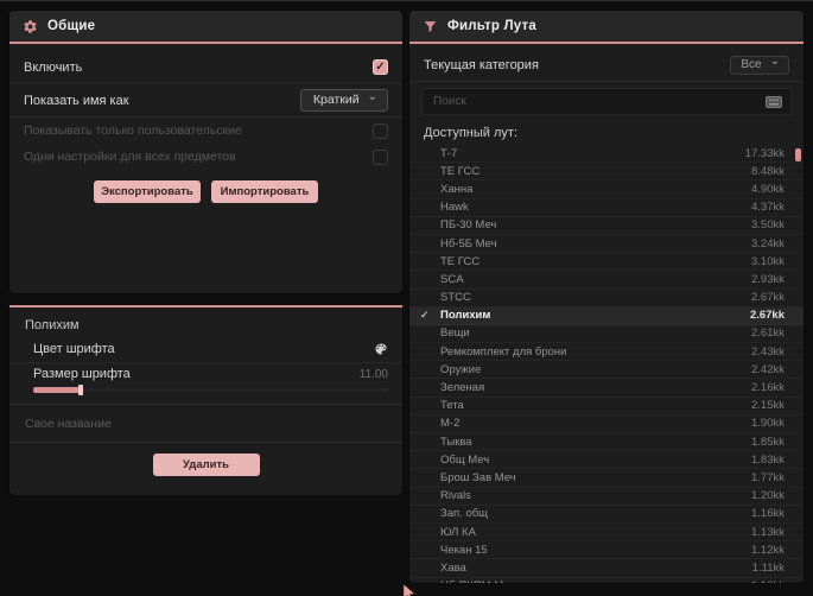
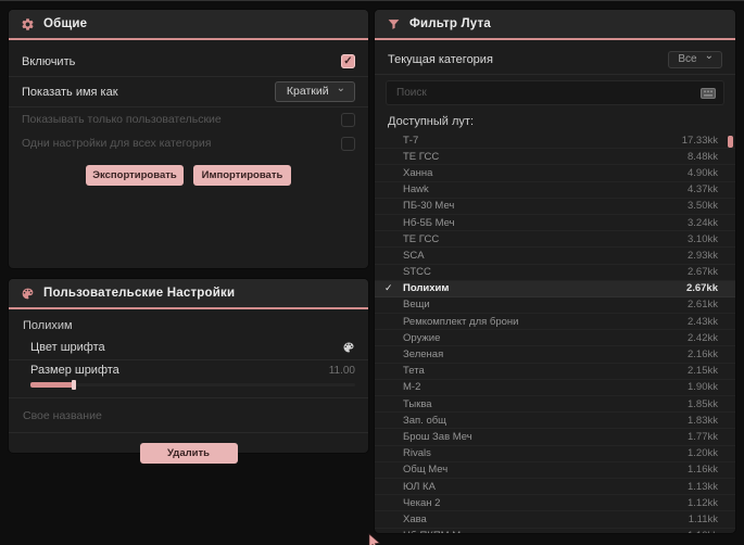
  Общие
  Включить
  ✓
  Показать имя как
  Краткий
  ⌄
  Показывать только пользовательские
- Одни настройки для всех предметов
+ Одни настройки для всех категория
  Экспортировать
  Импортировать
+ Пользовательские Настройки
  Полихим
  Цвет шрифта
  Размер шрифта
  11.00
  Свое название
  Удалить
  Фильтр Лута
  Текущая категория
  Все
  ⌄
  Поиск
  Доступный лут:
  Т-7
  17.33kk
  ТЕ ГСС
  8.48kk
  Ханна
  4.90kk
  Hawk
  4.37kk
  ПБ-30 Меч
  3.50kk
  Нб-5Б Меч
  3.24kk
  ТЕ ГСС
  3.10kk
  SCA
  2.93kk
  STCC
  2.67kk
  ✓
  Полихим
  2.67kk
  Вещи
  2.61kk
  Ремкомплект для брони
  2.43kk
  Оружие
  2.42kk
  Зеленая
  2.16kk
  Тета
  2.15kk
  М-2
  1.90kk
  Тыква
  1.85kk
- Общ Меч
+ Зап. общ
  1.83kk
  Брош Зав Меч
  1.77kk
  Rivals
  1.20kk
- Зап. общ
+ Общ Меч
  1.16kk
  ЮЛ КА
  1.13kk
- Чекан 15
+ Чекан 2
  1.12kk
  Хава
  1.11kk
